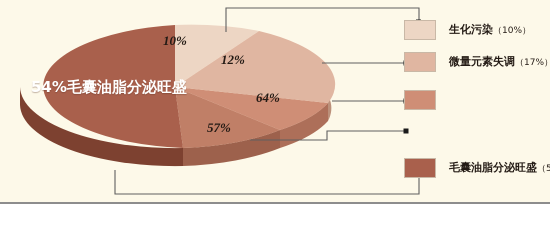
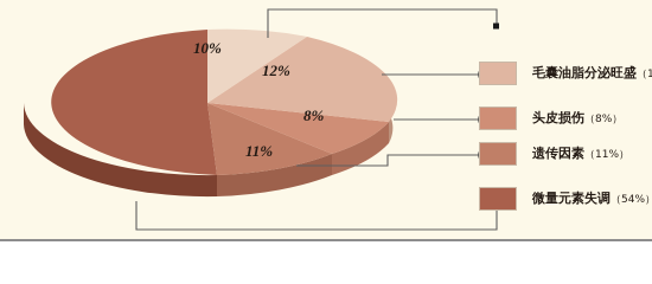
  10%
  12%
- 64%
+ 8%
- 57%
+ 11%
- 54%毛囊油脂分泌旺盛
- 生化污染（10%）
- 微量元素失调（17%）
+ 毛囊油脂分泌旺盛（1
+ 头皮损伤（8%）
+ 遗传因素（11%）
- 毛囊油脂分泌旺盛（5
+ 微量元素失调（54%）
